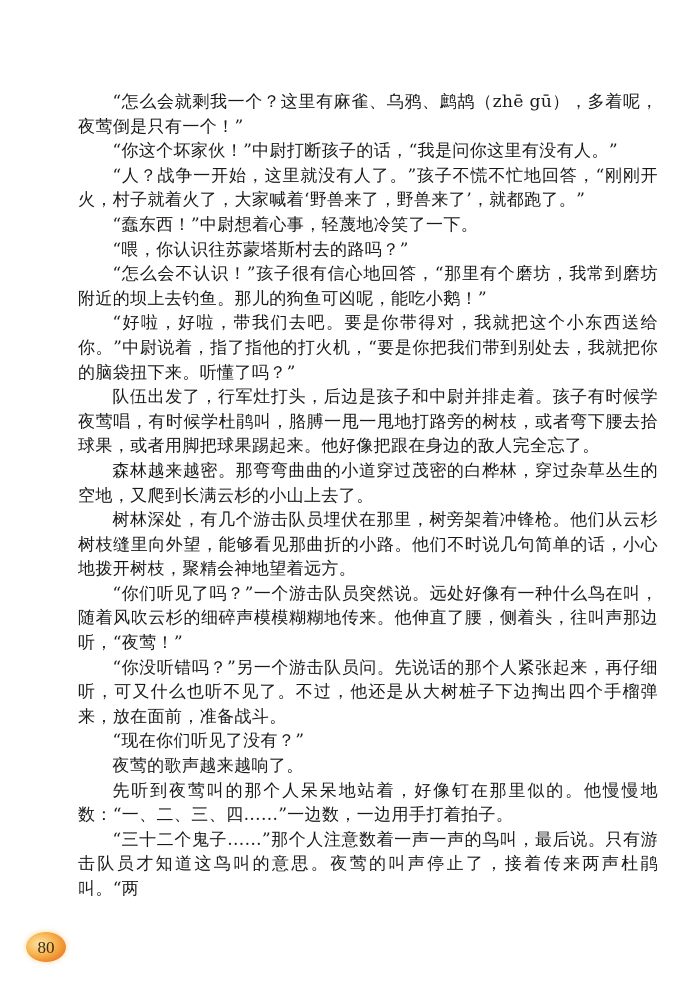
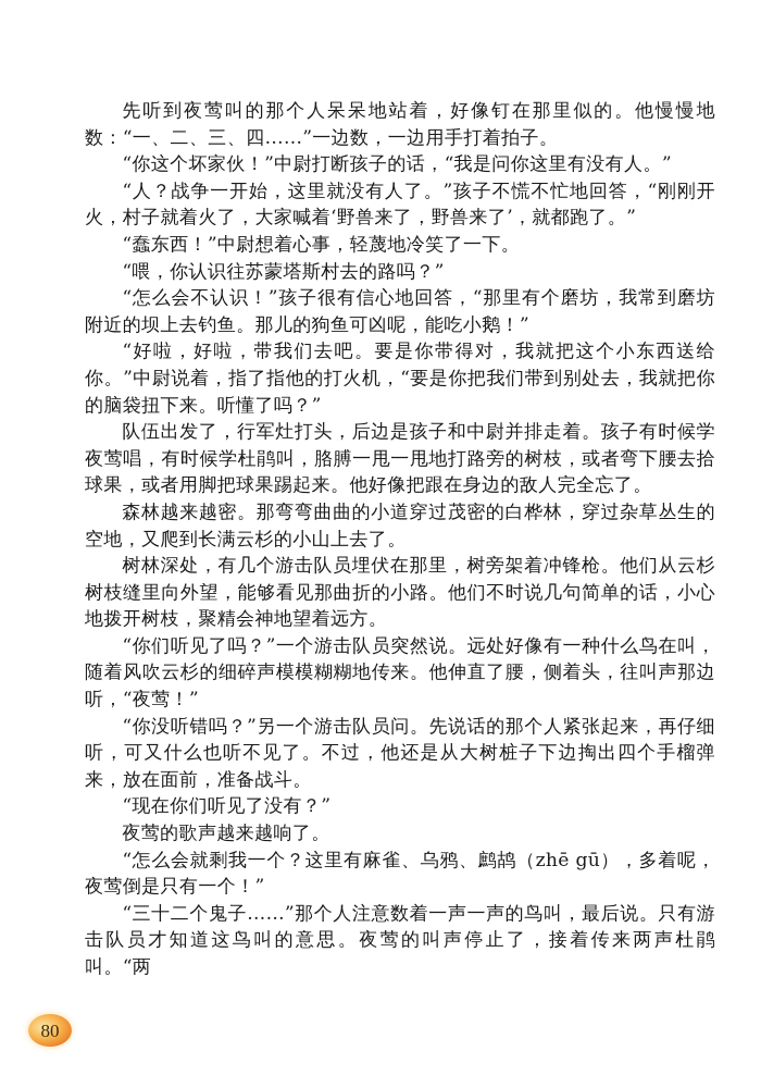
- “怎么会就剩我一个？这里有麻雀、乌鸦、鹧鸪（zhē gū），多着呢，夜莺倒是只有一个！”
+ 先听到夜莺叫的那个人呆呆地站着，好像钉在那里似的。他慢慢地数：“一、二、三、四……”一边数，一边用手打着拍子。
  “你这个坏家伙！”中尉打断孩子的话，“我是问你这里有没有人。”
  “人？战争一开始，这里就没有人了。”孩子不慌不忙地回答，“刚刚开火，村子就着火了，大家喊着‘野兽来了，野兽来了’，就都跑了。”
  “蠢东西！”中尉想着心事，轻蔑地冷笑了一下。
  “喂，你认识往苏蒙塔斯村去的路吗？”
  “怎么会不认识！”孩子很有信心地回答，“那里有个磨坊，我常到磨坊附近的坝上去钓鱼。那儿的狗鱼可凶呢，能吃小鹅！”
  “好啦，好啦，带我们去吧。要是你带得对，我就把这个小东西送给你。”中尉说着，指了指他的打火机，“要是你把我们带到别处去，我就把你的脑袋扭下来。听懂了吗？”
  队伍出发了，行军灶打头，后边是孩子和中尉并排走着。孩子有时候学夜莺唱，有时候学杜鹃叫，胳膊一甩一甩地打路旁的树枝，或者弯下腰去拾球果，或者用脚把球果踢起来。他好像把跟在身边的敌人完全忘了。
  森林越来越密。那弯弯曲曲的小道穿过茂密的白桦林，穿过杂草丛生的空地，又爬到长满云杉的小山上去了。
  树林深处，有几个游击队员埋伏在那里，树旁架着冲锋枪。他们从云杉树枝缝里向外望，能够看见那曲折的小路。他们不时说几句简单的话，小心地拨开树枝，聚精会神地望着远方。
  “你们听见了吗？”一个游击队员突然说。远处好像有一种什么鸟在叫，随着风吹云杉的细碎声模模糊糊地传来。他伸直了腰，侧着头，往叫声那边听，“夜莺！”
  “你没听错吗？”另一个游击队员问。先说话的那个人紧张起来，再仔细听，可又什么也听不见了。不过，他还是从大树桩子下边掏出四个手榴弹来，放在面前，准备战斗。
  “现在你们听见了没有？”
  夜莺的歌声越来越响了。
- 先听到夜莺叫的那个人呆呆地站着，好像钉在那里似的。他慢慢地数：“一、二、三、四……”一边数，一边用手打着拍子。
+ “怎么会就剩我一个？这里有麻雀、乌鸦、鹧鸪（zhē gū），多着呢，夜莺倒是只有一个！”
  “三十二个鬼子……”那个人注意数着一声一声的鸟叫，最后说。只有游击队员才知道这鸟叫的意思。夜莺的叫声停止了，接着传来两声杜鹃叫。“两
  80
